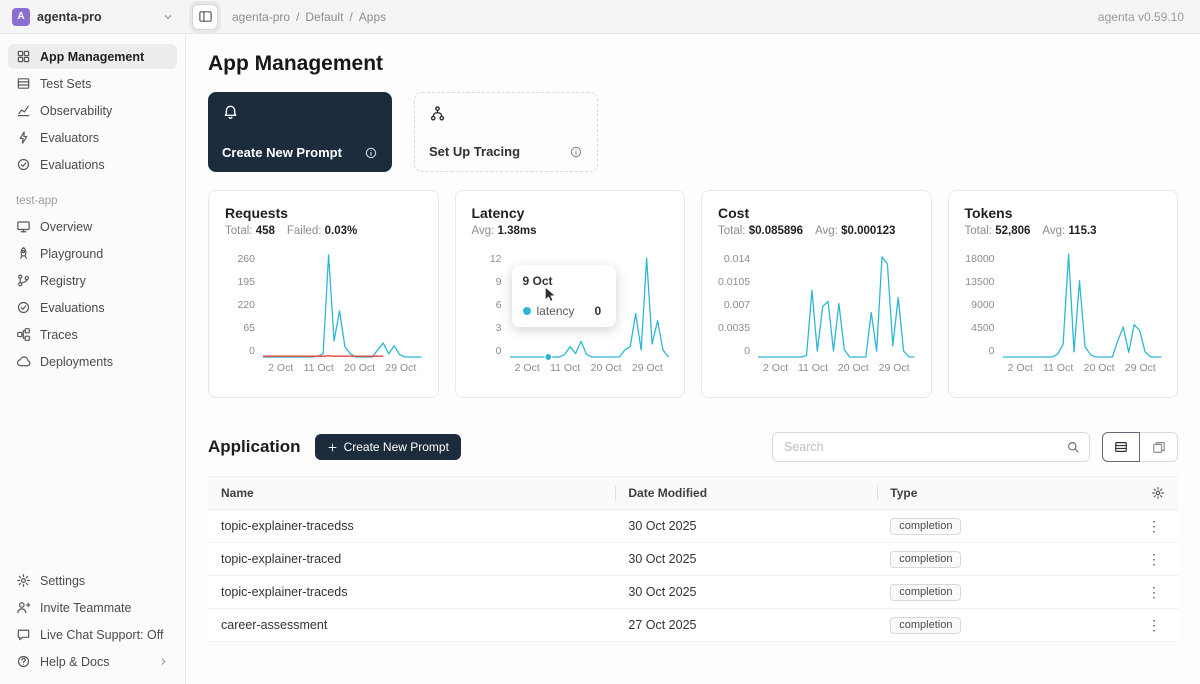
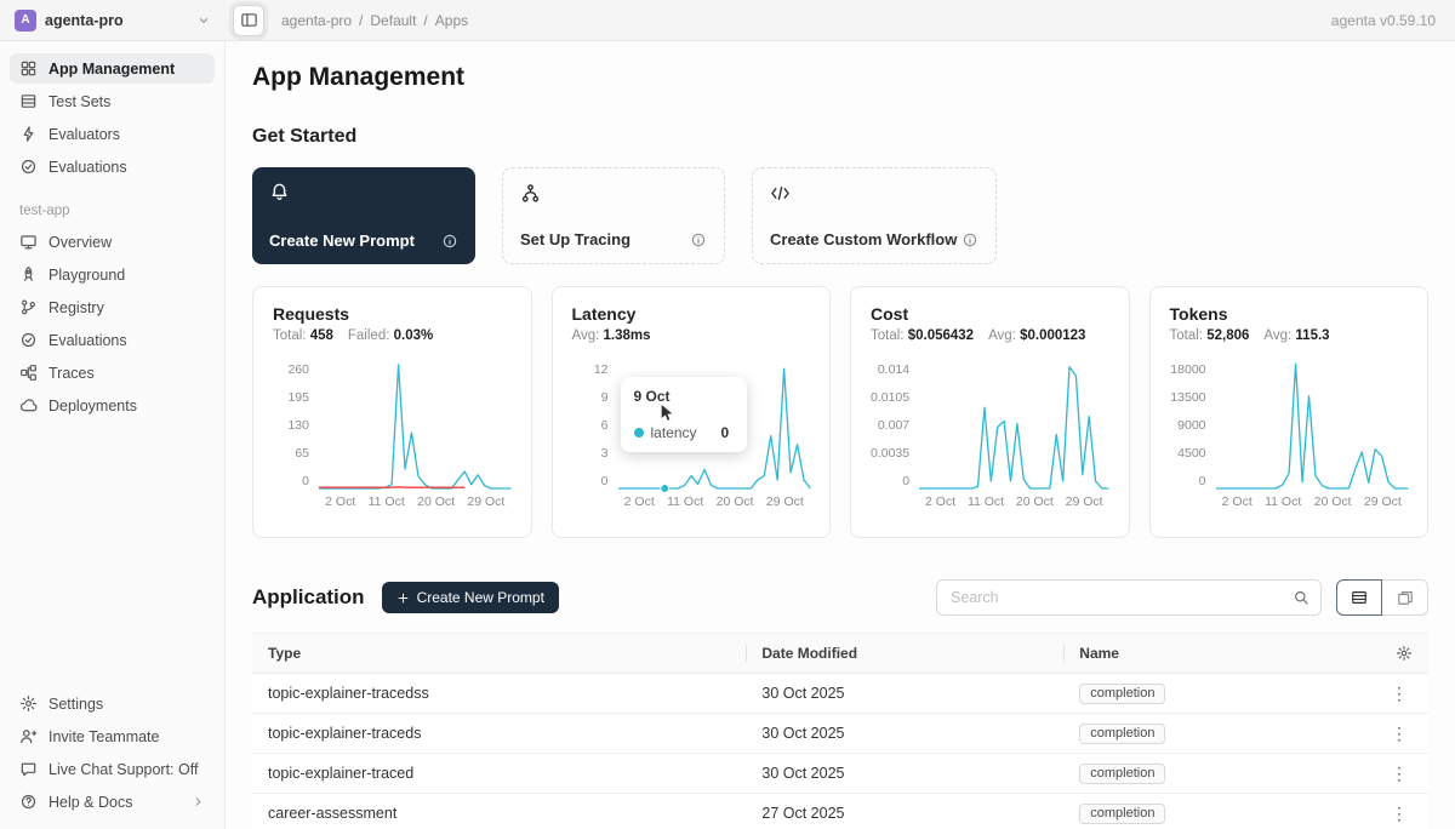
  A
  agenta-pro
  agenta-pro
  /
  Default
  /
  Apps
  agenta v0.59.10
  App Management
  Test Sets
- Observability
  Evaluators
  Evaluations
  test-app
  Overview
  Playground
  Registry
  Evaluations
  Traces
  Deployments
  Settings
  Invite Teammate
  Live Chat Support: Off
  Help & Docs
  App Management
+ Get Started
  Create New Prompt
  Set Up Tracing
+ Create Custom Workflow
  Requests
  Total: 458
  Failed: 0.03%
  0
  65
- 220
+ 130
  195
  260
  2 Oct
  11 Oct
  20 Oct
  29 Oct
  Latency
  Avg: 1.38ms
  0
  3
  6
  9
  12
  2 Oct
  11 Oct
  20 Oct
  29 Oct
  9 Oct
  latency
  0
  Cost
- Total: $0.085896
+ Total: $0.056432
  Avg: $0.000123
  0
  0.0035
  0.007
  0.0105
  0.014
  2 Oct
  11 Oct
  20 Oct
  29 Oct
  Tokens
  Total: 52,806
  Avg: 115.3
  0
  4500
  9000
  13500
  18000
  2 Oct
  11 Oct
  20 Oct
  29 Oct
  Application
  Create New Prompt
  Search
- Name
+ Type
  Date Modified
- Type
+ Name
  topic-explainer-tracedss
  30 Oct 2025
  completion
  ⋮
- topic-explainer-traced
+ topic-explainer-traceds
  30 Oct 2025
  completion
  ⋮
- topic-explainer-traceds
+ topic-explainer-traced
  30 Oct 2025
  completion
  ⋮
  career-assessment
  27 Oct 2025
  completion
  ⋮
